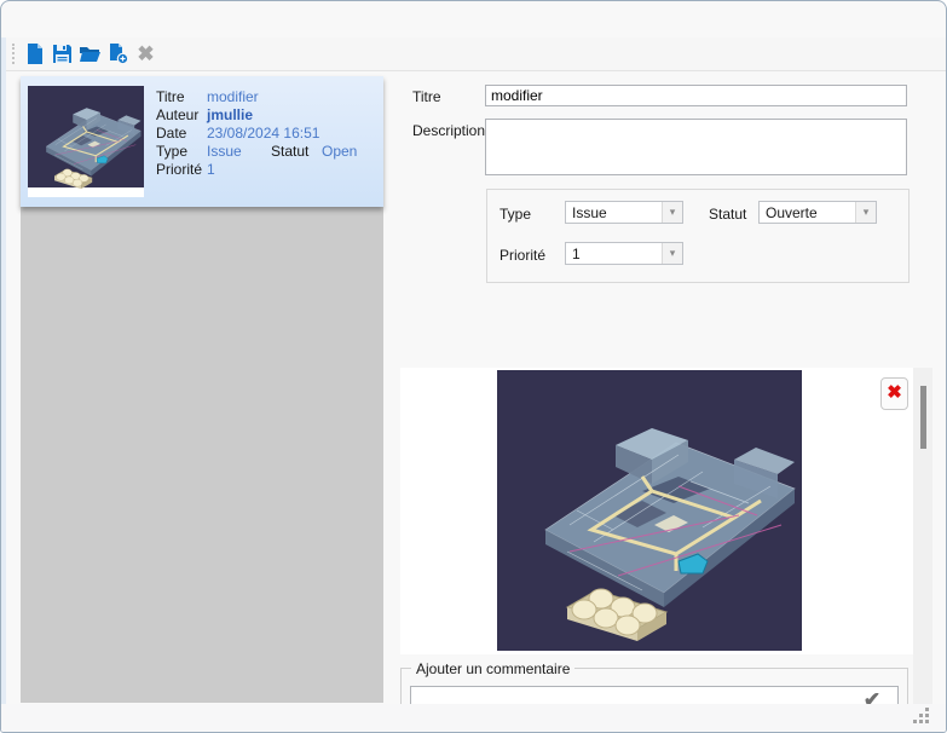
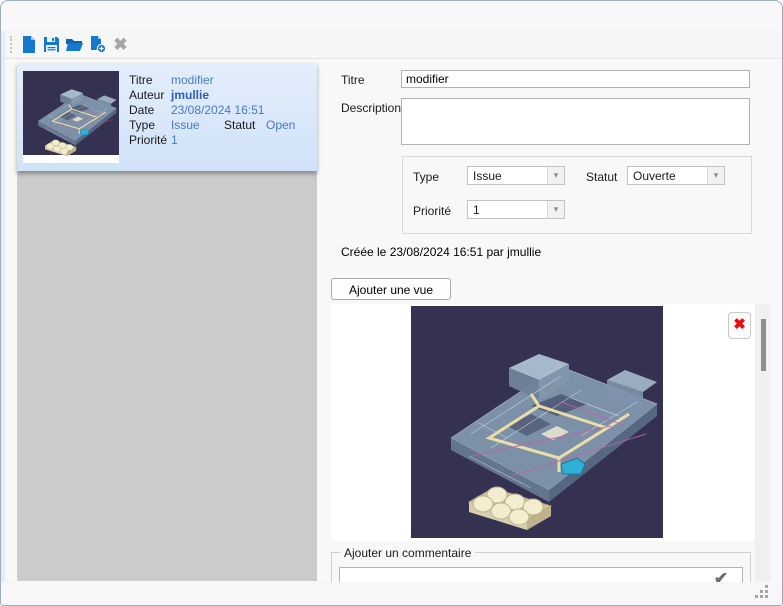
  ✖
  Titre
  modifier
  Auteur
  jmullie
  Date
  23/08/2024 16:51
  Type
  Issue
  Statut
  Open
  Priorité
  1
  Titre
  modifier
  Description
  Type
  Issue
  ▾
  Statut
  Ouverte
  ▾
  Priorité
  1
  ▾
+ Créée le 23/08/2024 16:51 par jmullie
+ Ajouter une vue
  ✖
  Ajouter un commentaire
  ✔
